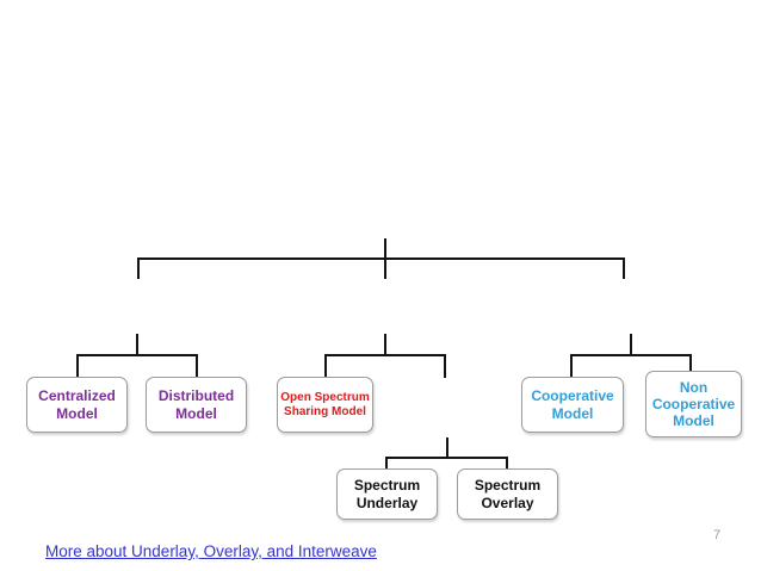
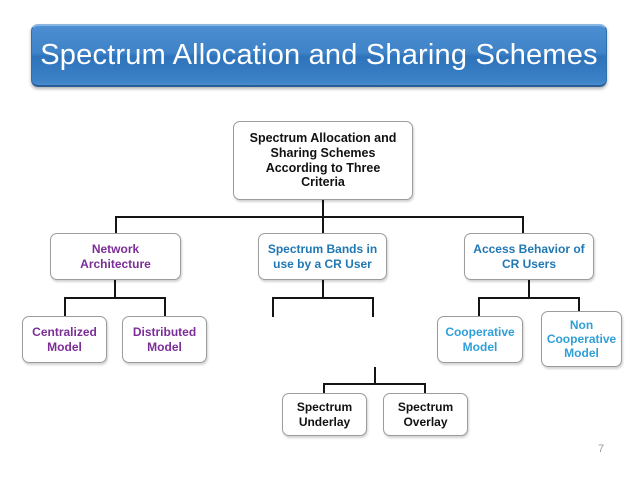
+ Spectrum Allocation and Sharing Schemes
+ Spectrum Allocation and
+ Sharing Schemes
+ According to Three
+ Criteria
+ Network
+ Architecture
+ Spectrum Bands in
+ use by a CR User
+ Access Behavior of
+ CR Users
  Centralized
  Model
  Distributed
  Model
- Open Spectrum
- Sharing Model
  Cooperative
  Model
  Non
  Cooperative
  Model
  Spectrum
  Underlay
  Spectrum
  Overlay
- More about Underlay, Overlay, and Interweave
  7
